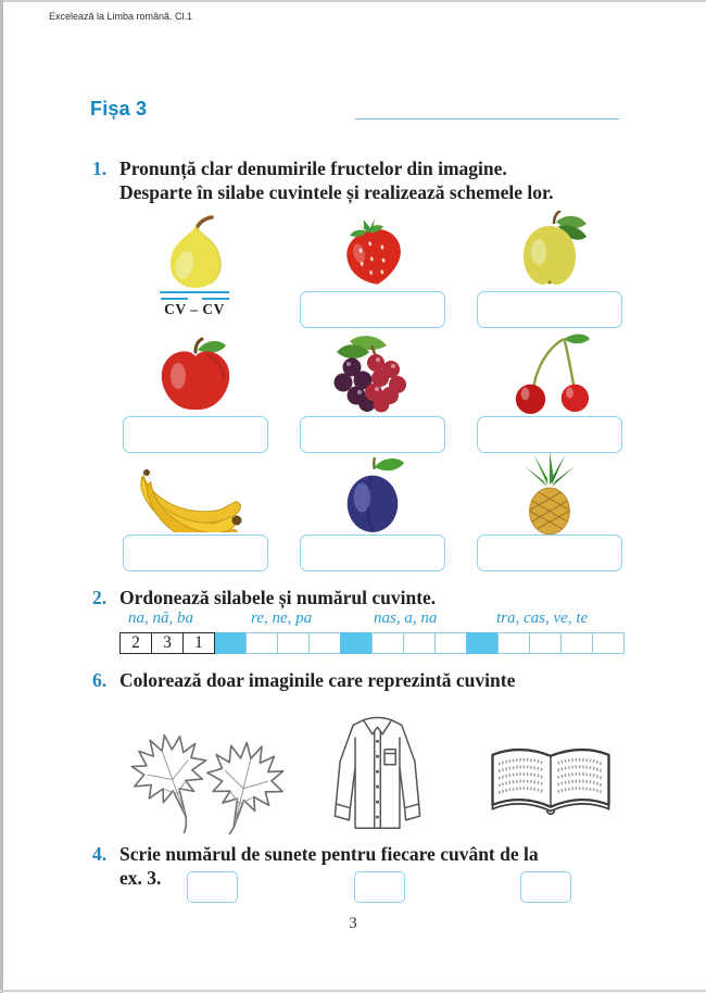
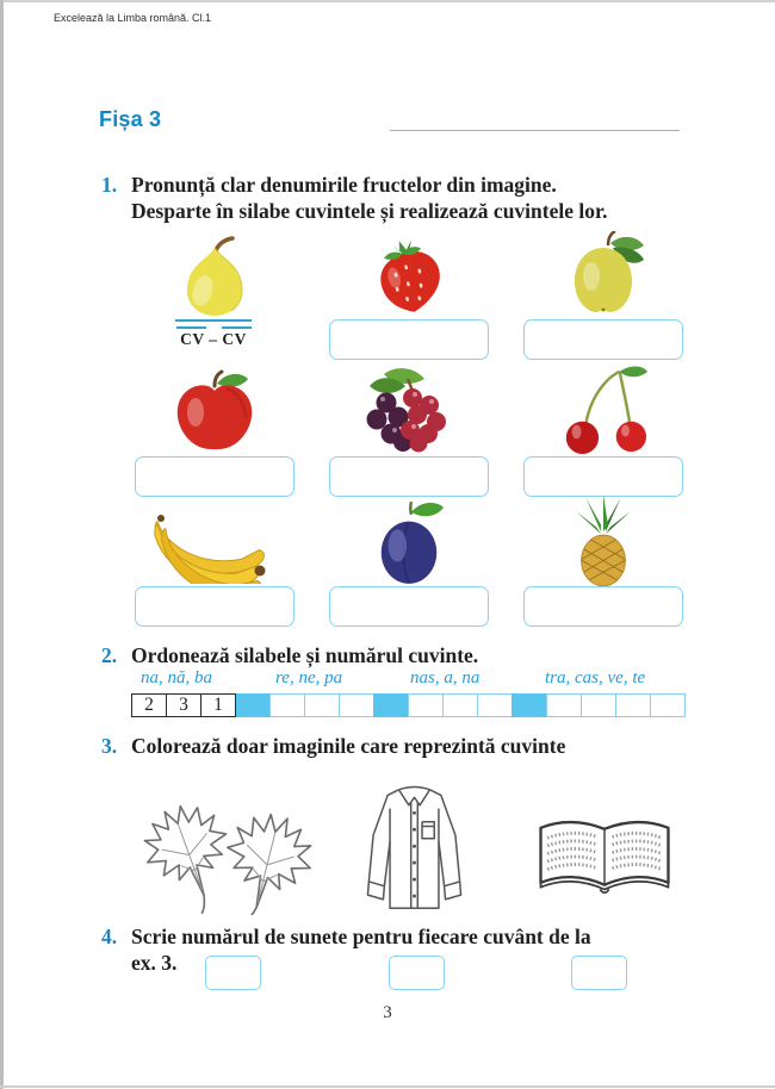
  Excelează la Limba română. Cl.1
  Fișa 3
  1.
  Pronunță clar denumirile fructelor din imagine.
- Desparte în silabe cuvintele și realizează schemele lor.
+ Desparte în silabe cuvintele și realizează cuvintele lor.
  CV – CV
  2.
  Ordonează silabele și numărul cuvinte.
  na, nă, ba
  re, ne, pa
  nas, a, na
  tra, cas, ve, te
  2
  3
  1
- 6.
+ 3.
  Colorează doar imaginile care reprezintă cuvinte
  4.
  Scrie numărul de sunete pentru fiecare cuvânt de la
  ex. 3.
  3
